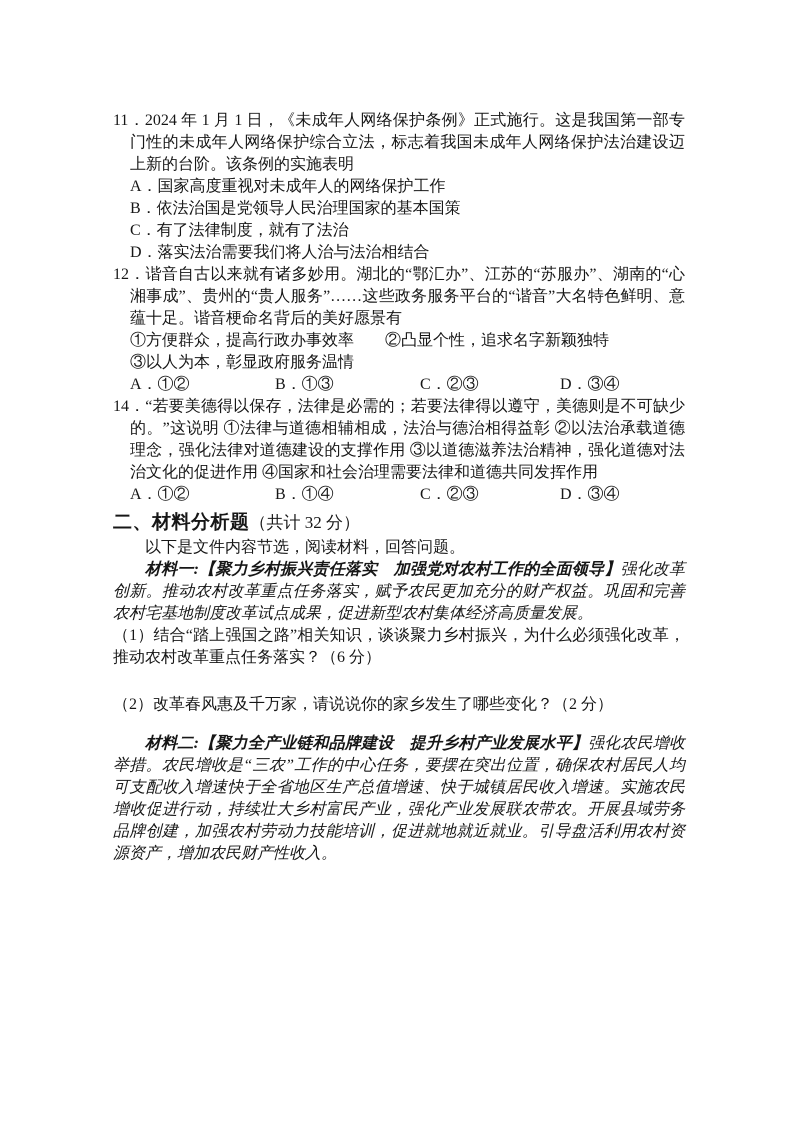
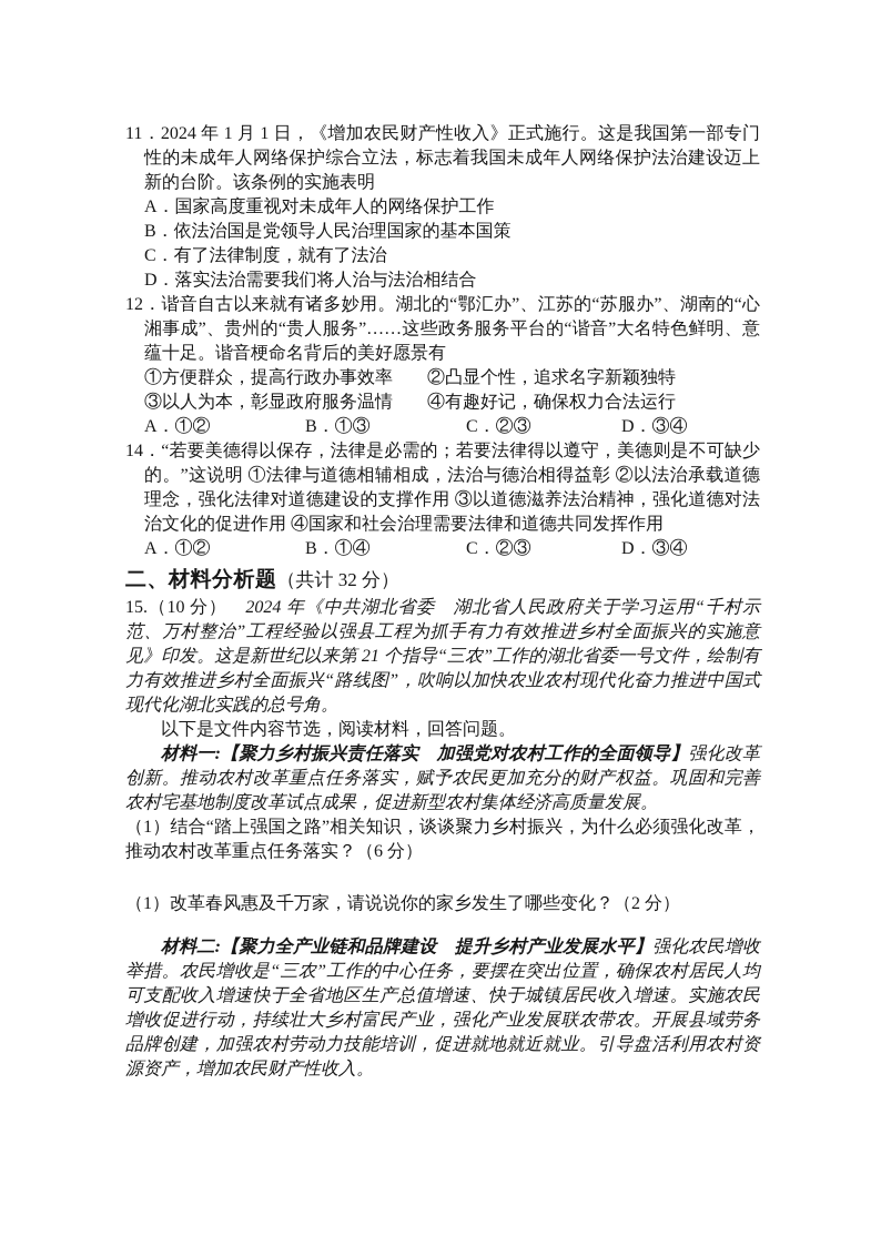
- 11．2024 年 1 月 1 日，《未成年人网络保护条例》正式施行。这是我国第一部专门性的未成年人网络保护综合立法，标志着我国未成年人网络保护法治建设迈上新的台阶。该条例的实施表明
+ 11．2024 年 1 月 1 日，《增加农民财产性收入》正式施行。这是我国第一部专门性的未成年人网络保护综合立法，标志着我国未成年人网络保护法治建设迈上新的台阶。该条例的实施表明
  A．国家高度重视对未成年人的网络保护工作
  B．依法治国是党领导人民治理国家的基本国策
  C．有了法律制度，就有了法治
  D．落实法治需要我们将人治与法治相结合
  12．谐音自古以来就有诸多妙用。湖北的“鄂汇办”、江苏的“苏服办”、湖南的“心湘事成”、贵州的“贵人服务”……这些政务服务平台的“谐音”大名特色鲜明、意蕴十足。谐音梗命名背后的美好愿景有
  ①方便群众，提高行政办事效率
  ②凸显个性，追求名字新颖独特
  ③以人为本，彰显政府服务温情
+ ④有趣好记，确保权力合法运行
  A．①②
  B．①③
  C．②③
  D．③④
  14．“若要美德得以保存，法律是必需的；若要法律得以遵守，美德则是不可缺少的。”这说明 ①法律与道德相辅相成，法治与德治相得益彰 ②以法治承载道德理念，强化法律对道德建设的支撑作用 ③以道德滋养法治精神，强化道德对法治文化的促进作用 ④国家和社会治理需要法律和道德共同发挥作用
  A．①②
  B．①④
  C．②③
  D．③④
  二、材料分析题（共计 32 分）
+ 15.（10 分） 2024 年《中共湖北省委 湖北省人民政府关于学习运用“千村示范、万村整治”工程经验以强县工程为抓手有力有效推进乡村全面振兴的实施意见》印发。这是新世纪以来第 21 个指导“三农”工作的湖北省委一号文件，绘制有力有效推进乡村全面振兴“路线图”，吹响以加快农业农村现代化奋力推进中国式现代化湖北实践的总号角。
  以下是文件内容节选，阅读材料，回答问题。
  材料一:【聚力乡村振兴责任落实 加强党对农村工作的全面领导】强化改革创新。推动农村改革重点任务落实，赋予农民更加充分的财产权益。巩固和完善农村宅基地制度改革试点成果，促进新型农村集体经济高质量发展。
  （1）结合“踏上强国之路”相关知识，谈谈聚力乡村振兴，为什么必须强化改革，推动农村改革重点任务落实？（6 分）
- （2）改革春风惠及千万家，请说说你的家乡发生了哪些变化？（2 分）
+ （1）改革春风惠及千万家，请说说你的家乡发生了哪些变化？（2 分）
  材料二:【聚力全产业链和品牌建设 提升乡村产业发展水平】强化农民增收举措。农民增收是“三农”工作的中心任务，要摆在突出位置，确保农村居民人均可支配收入增速快于全省地区生产总值增速、快于城镇居民收入增速。实施农民增收促进行动，持续壮大乡村富民产业，强化产业发展联农带农。开展县域劳务品牌创建，加强农村劳动力技能培训，促进就地就近就业。引导盘活利用农村资源资产，增加农民财产性收入。
